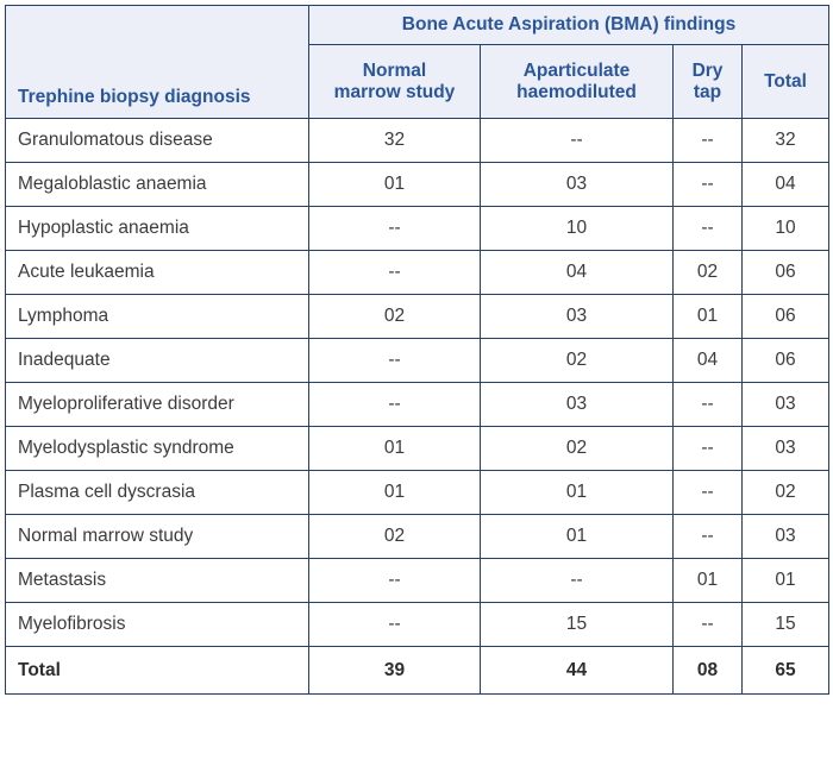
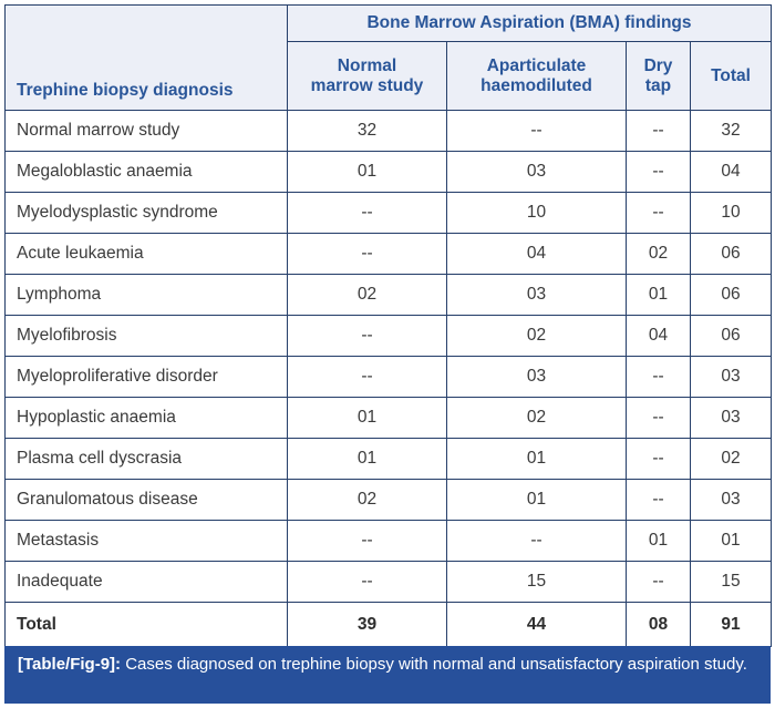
- Trephine biopsy diagnosis	Bone Acute Aspiration (BMA) findings
+ Trephine biopsy diagnosis	Bone Marrow Aspiration (BMA) findings
  Normal marrow study	Aparticulate haemodiluted	Dry tap	Total
- Granulomatous disease	32	--	--	32
+ Normal marrow study	32	--	--	32
  Megaloblastic anaemia	01	03	--	04
- Hypoplastic anaemia	--	10	--	10
+ Myelodysplastic syndrome	--	10	--	10
  Acute leukaemia	--	04	02	06
  Lymphoma	02	03	01	06
- Inadequate	--	02	04	06
+ Myelofibrosis	--	02	04	06
  Myeloproliferative disorder	--	03	--	03
- Myelodysplastic syndrome	01	02	--	03
+ Hypoplastic anaemia	01	02	--	03
  Plasma cell dyscrasia	01	01	--	02
- Normal marrow study	02	01	--	03
+ Granulomatous disease	02	01	--	03
  Metastasis	--	--	01	01
- Myelofibrosis	--	15	--	15
+ Inadequate	--	15	--	15
- Total	39	44	08	65
+ Total	39	44	08	91
+ [Table/Fig-9]: Cases diagnosed on trephine biopsy with normal and unsatisfactory aspiration study.
